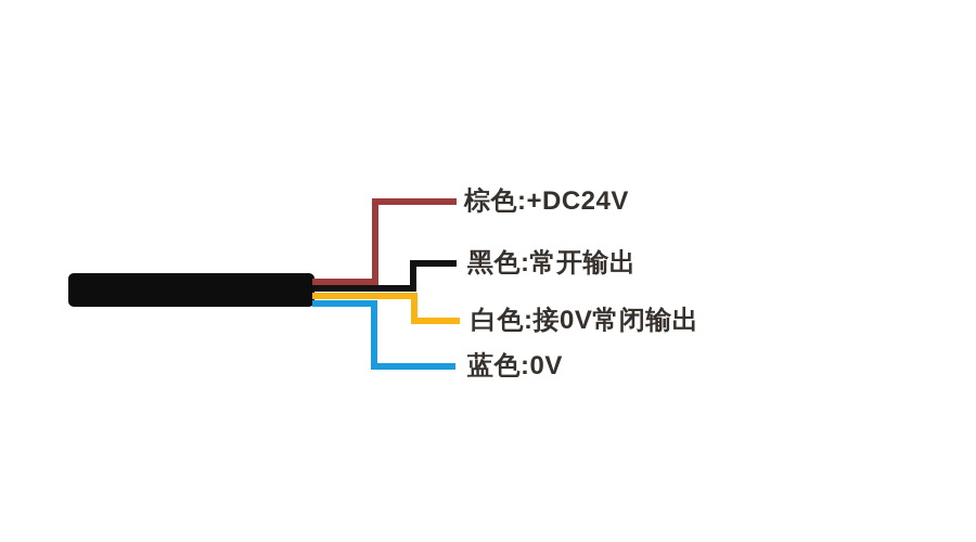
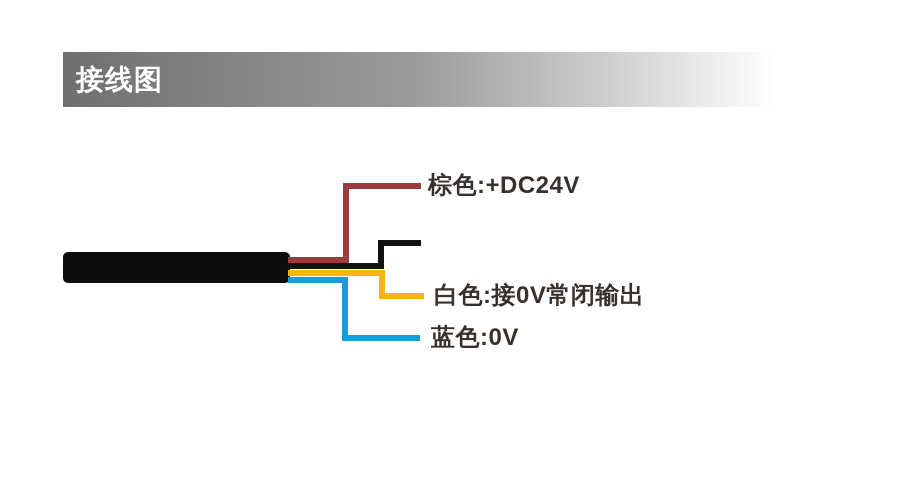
+ 接线图
  棕色:+DC24V
- 黑色:常开输出
  白色:接0V常闭输出
  蓝色:0V
